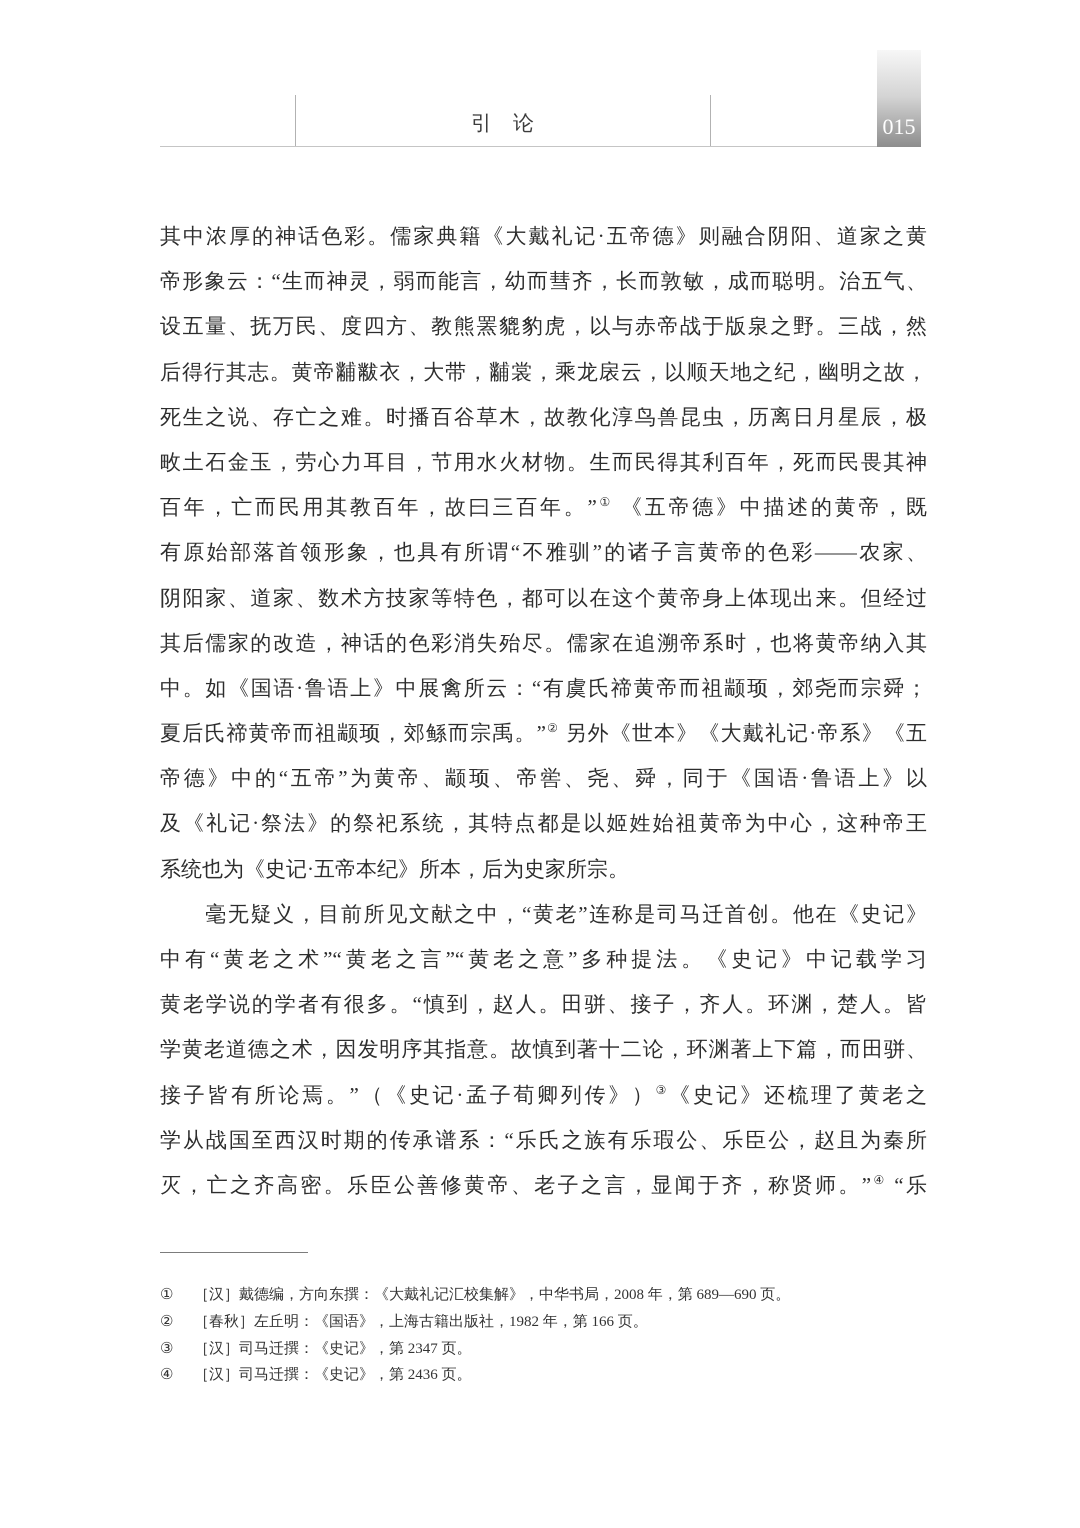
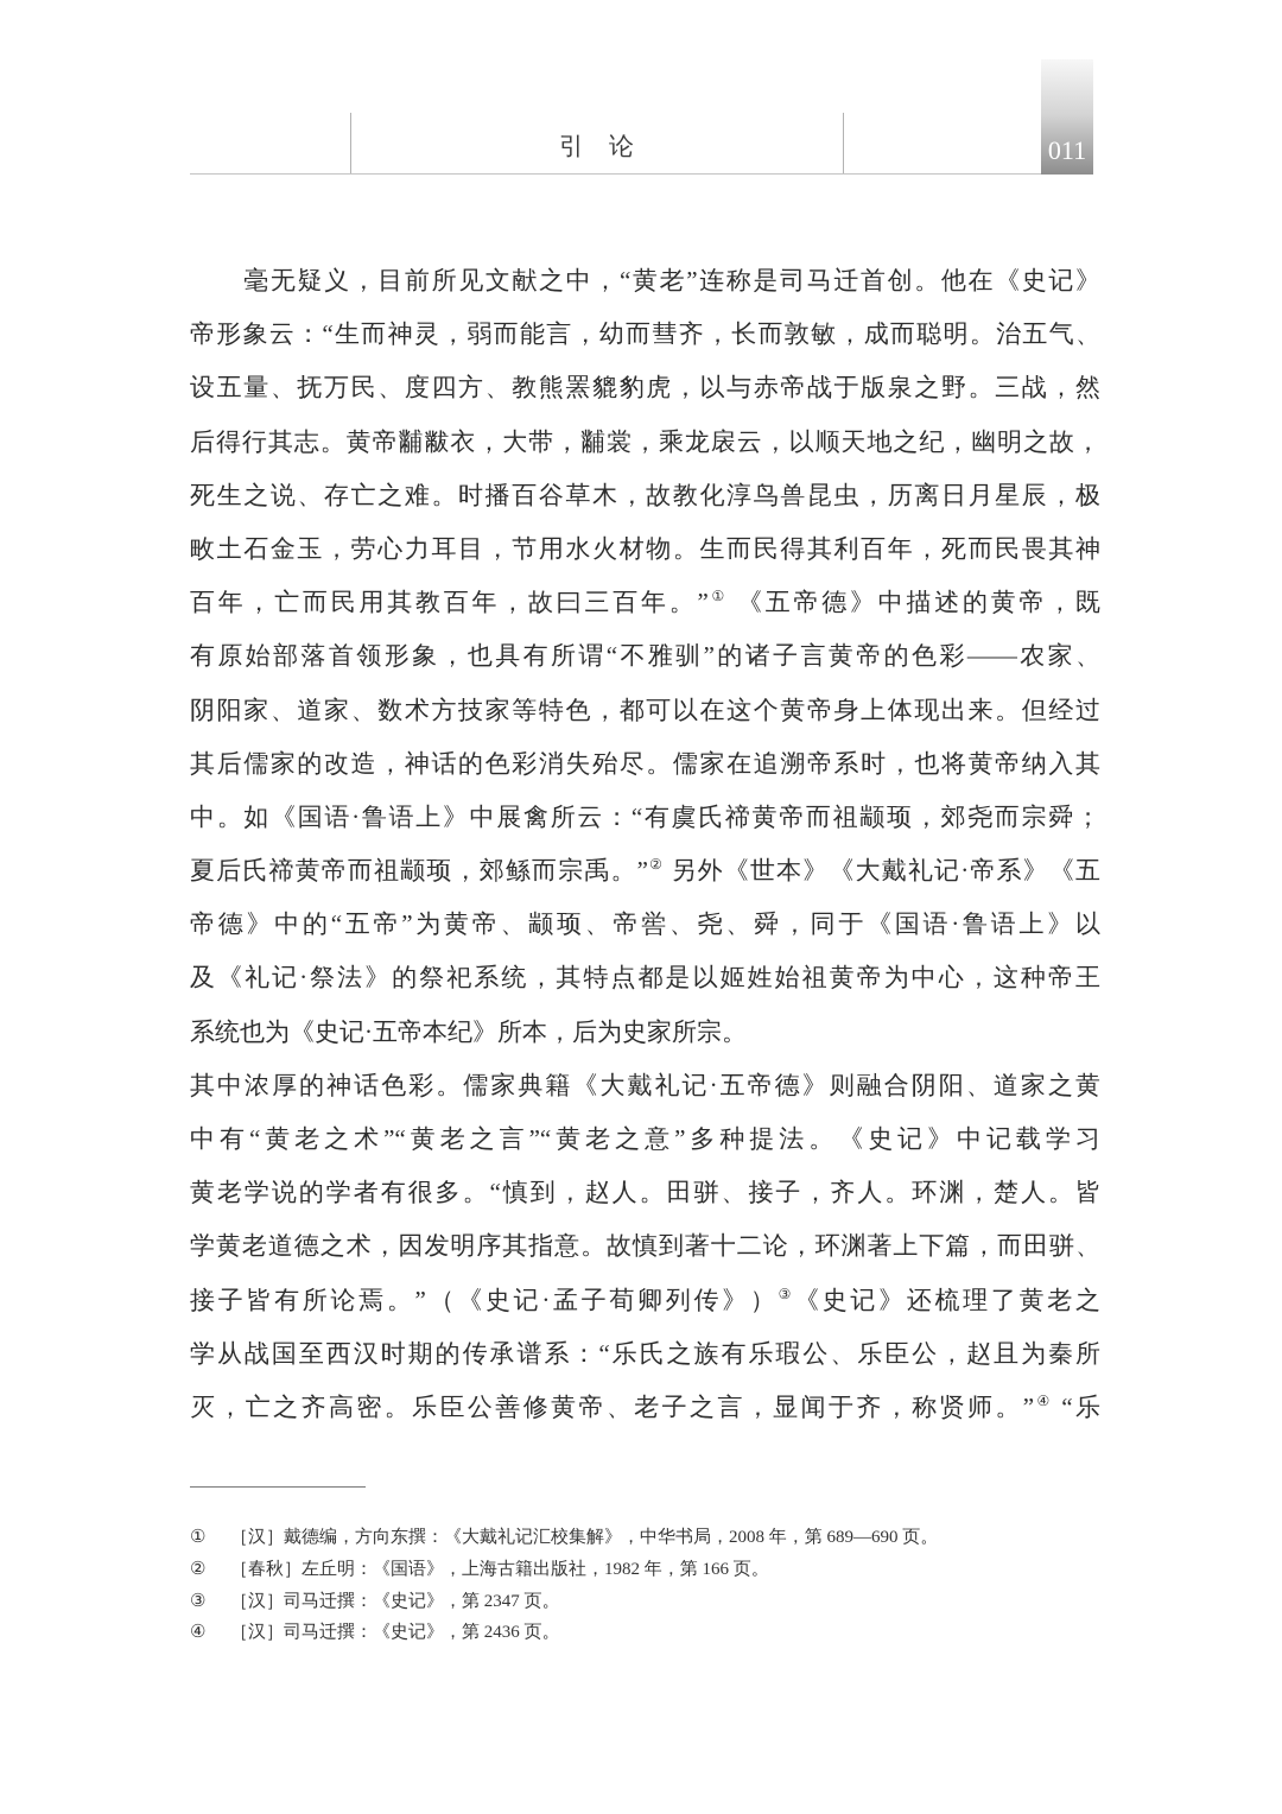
  引 论
- 015
+ 011
- 其中浓厚的神话色彩。儒家典籍《大戴礼记·五帝德》则融合阴阳、道家之黄
+ 毫无疑义，目前所见文献之中，“黄老”连称是司马迁首创。他在《史记》
  帝形象云：“生而神灵，弱而能言，幼而彗齐，长而敦敏，成而聪明。治五气、
  设五量、抚万民、度四方、教熊罴貔豹虎，以与赤帝战于版泉之野。三战，然
  后得行其志。黄帝黼黻衣，大带，黼裳，乘龙扆云，以顺天地之纪，幽明之故，
  死生之说、存亡之难。时播百谷草木，故教化淳鸟兽昆虫，历离日月星辰，极
  畋土石金玉，劳心力耳目，节用水火材物。生而民得其利百年，死而民畏其神
  百年，亡而民用其教百年，故曰三百年。”① 《五帝德》中描述的黄帝，既
  有原始部落首领形象，也具有所谓“不雅驯”的诸子言黄帝的色彩——农家、
  阴阳家、道家、数术方技家等特色，都可以在这个黄帝身上体现出来。但经过
  其后儒家的改造，神话的色彩消失殆尽。儒家在追溯帝系时，也将黄帝纳入其
  中。如《国语·鲁语上》中展禽所云：“有虞氏禘黄帝而祖颛顼，郊尧而宗舜；
  夏后氏禘黄帝而祖颛顼，郊鲧而宗禹。”② 另外《世本》《大戴礼记·帝系》《五
  帝德》中的“五帝”为黄帝、颛顼、帝喾、尧、舜，同于《国语·鲁语上》以
  及《礼记·祭法》的祭祀系统，其特点都是以姬姓始祖黄帝为中心，这种帝王
  系统也为《史记·五帝本纪》所本，后为史家所宗。
- 毫无疑义，目前所见文献之中，“黄老”连称是司马迁首创。他在《史记》
+ 其中浓厚的神话色彩。儒家典籍《大戴礼记·五帝德》则融合阴阳、道家之黄
  中有“黄老之术”“黄老之言”“黄老之意”多种提法。《史记》中记载学习
  黄老学说的学者有很多。“慎到，赵人。田骈、接子，齐人。环渊，楚人。皆
  学黄老道德之术，因发明序其指意。故慎到著十二论，环渊著上下篇，而田骈、
  接子皆有所论焉。”（《史记·孟子荀卿列传》）③《史记》还梳理了黄老之
  学从战国至西汉时期的传承谱系：“乐氏之族有乐瑕公、乐臣公，赵且为秦所
  灭，亡之齐高密。乐臣公善修黄帝、老子之言，显闻于齐，称贤师。”④ “乐
  ①
  ［汉］戴德编，方向东撰：《大戴礼记汇校集解》，中华书局，2008 年，第 689—690 页。
  ②
  ［春秋］左丘明：《国语》，上海古籍出版社，1982 年，第 166 页。
  ③
  ［汉］司马迁撰：《史记》，第 2347 页。
  ④
  ［汉］司马迁撰：《史记》，第 2436 页。
